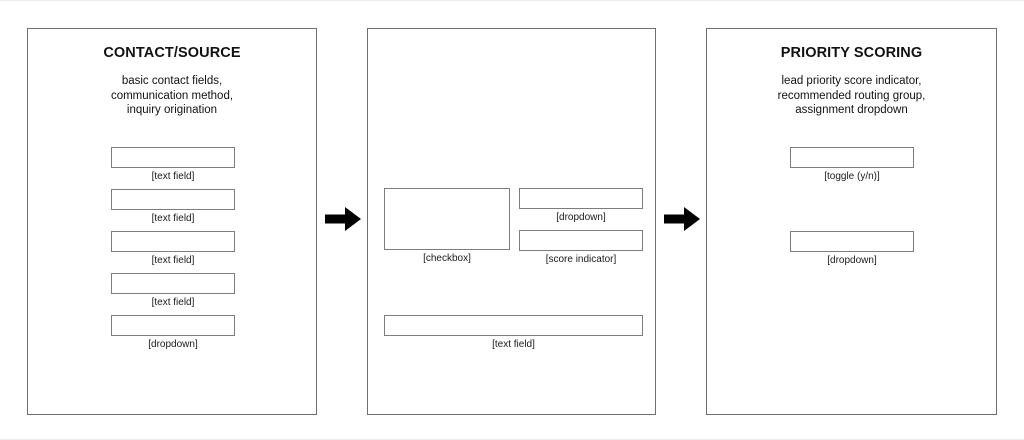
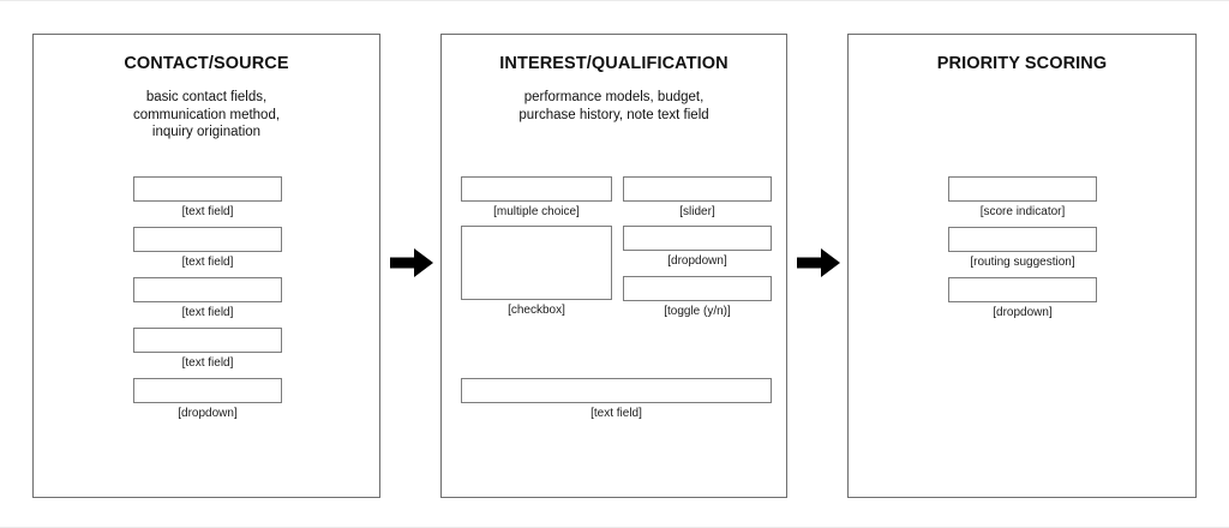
  CONTACT/SOURCE
  basic contact fields,
  communication method,
  inquiry origination
  [text field]
  [text field]
  [text field]
  [text field]
  [dropdown]
+ INTEREST/QUALIFICATION
+ performance models, budget,
+ purchase history, note text field
+ [multiple choice]
+ [slider]
  [checkbox]
  [dropdown]
- [score indicator]
+ [toggle (y/n)]
  [text field]
  PRIORITY SCORING
- lead priority score indicator,
- recommended routing group,
- assignment dropdown
- [toggle (y/n)]
+ [score indicator]
+ [routing suggestion]
  [dropdown]
